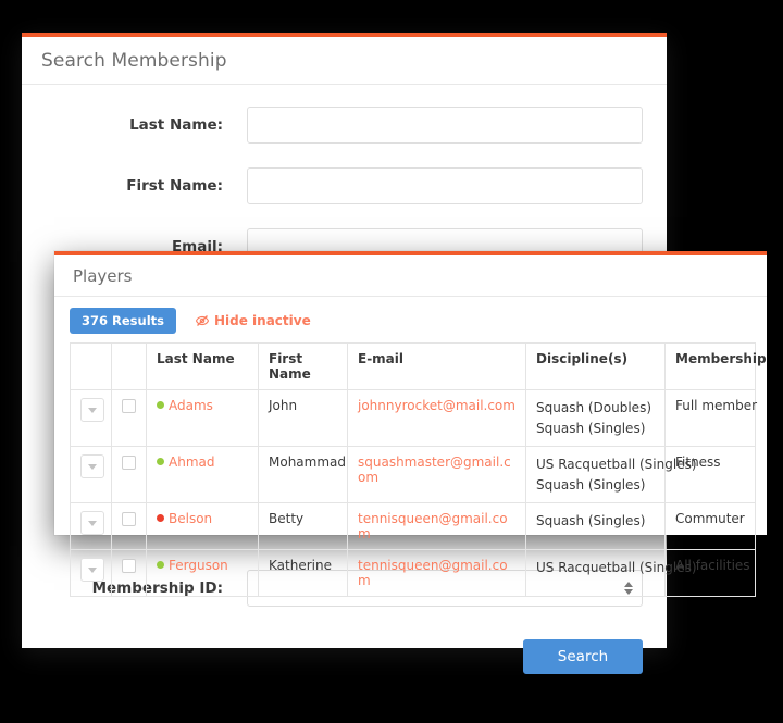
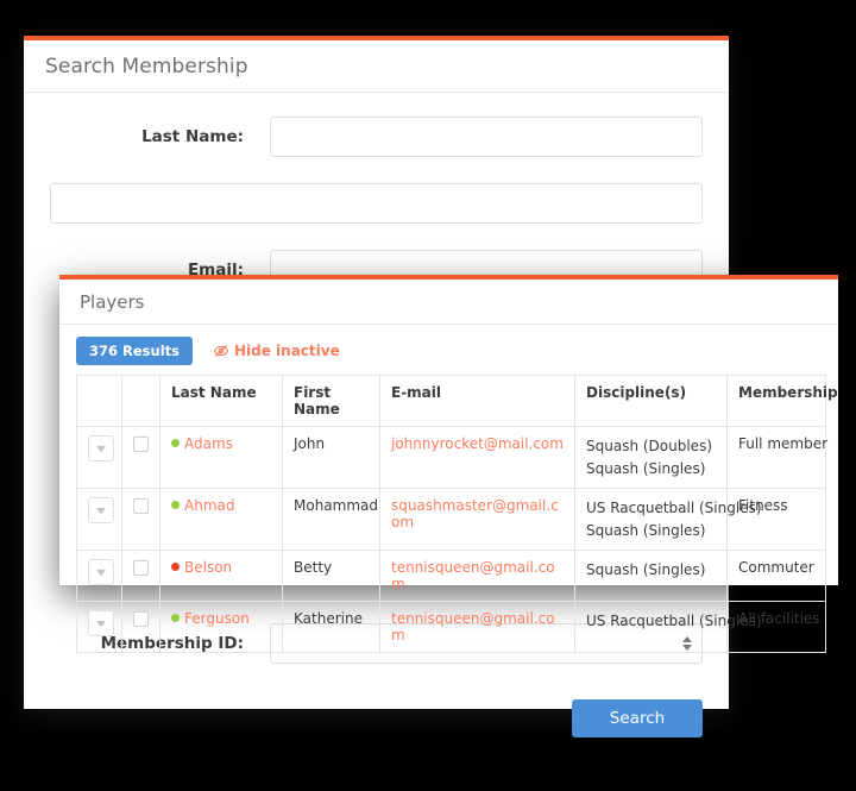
  Search Membership
  Last Name:
- First Name:
  Email:
  Membership ID:
  Search
  Players
  376 Results
  Hide inactive
  		Last Name	First Name	E-mail	Discipline(s)	Membership
  		Adams	John	johnnyrocket@mail.com	Squash (Doubles)Squash (Singles)	Full member
  		Ahmad	Mohammad	squashmaster@gmail.com	US Racquetball (SingSquash (Singles)	Fitness
  		Belson	Betty	tennisqueen@gmail.com	Squash (Singles)	Commuter
  		Ferguson	Katherine	tennisqueen@gmail.com	US Racquetball (Sing	All facilities
